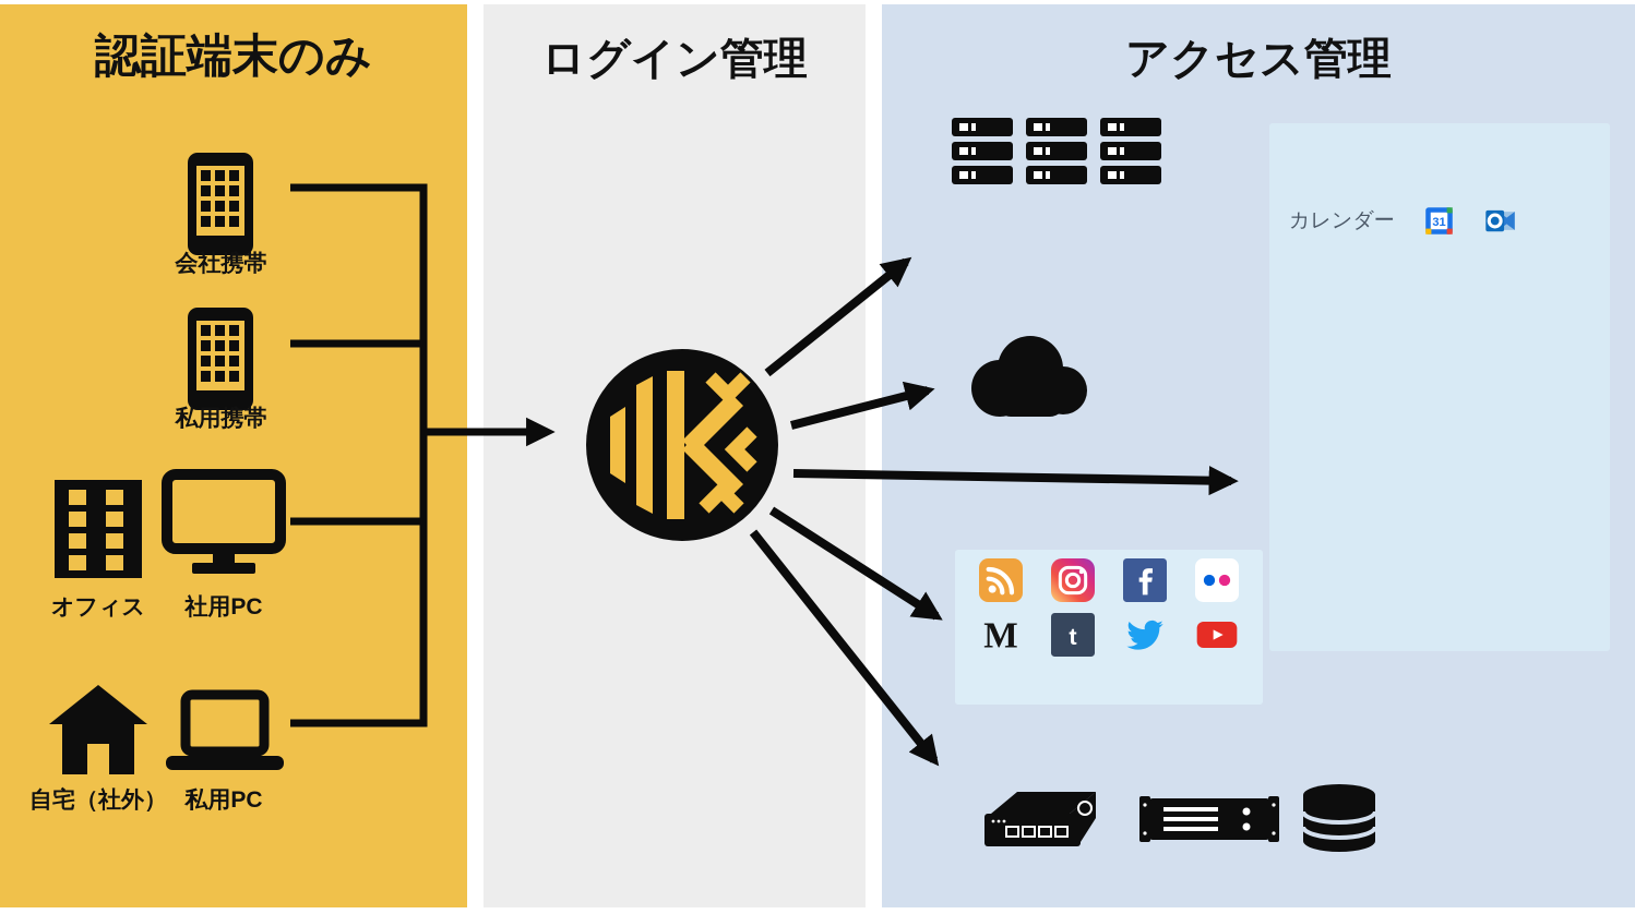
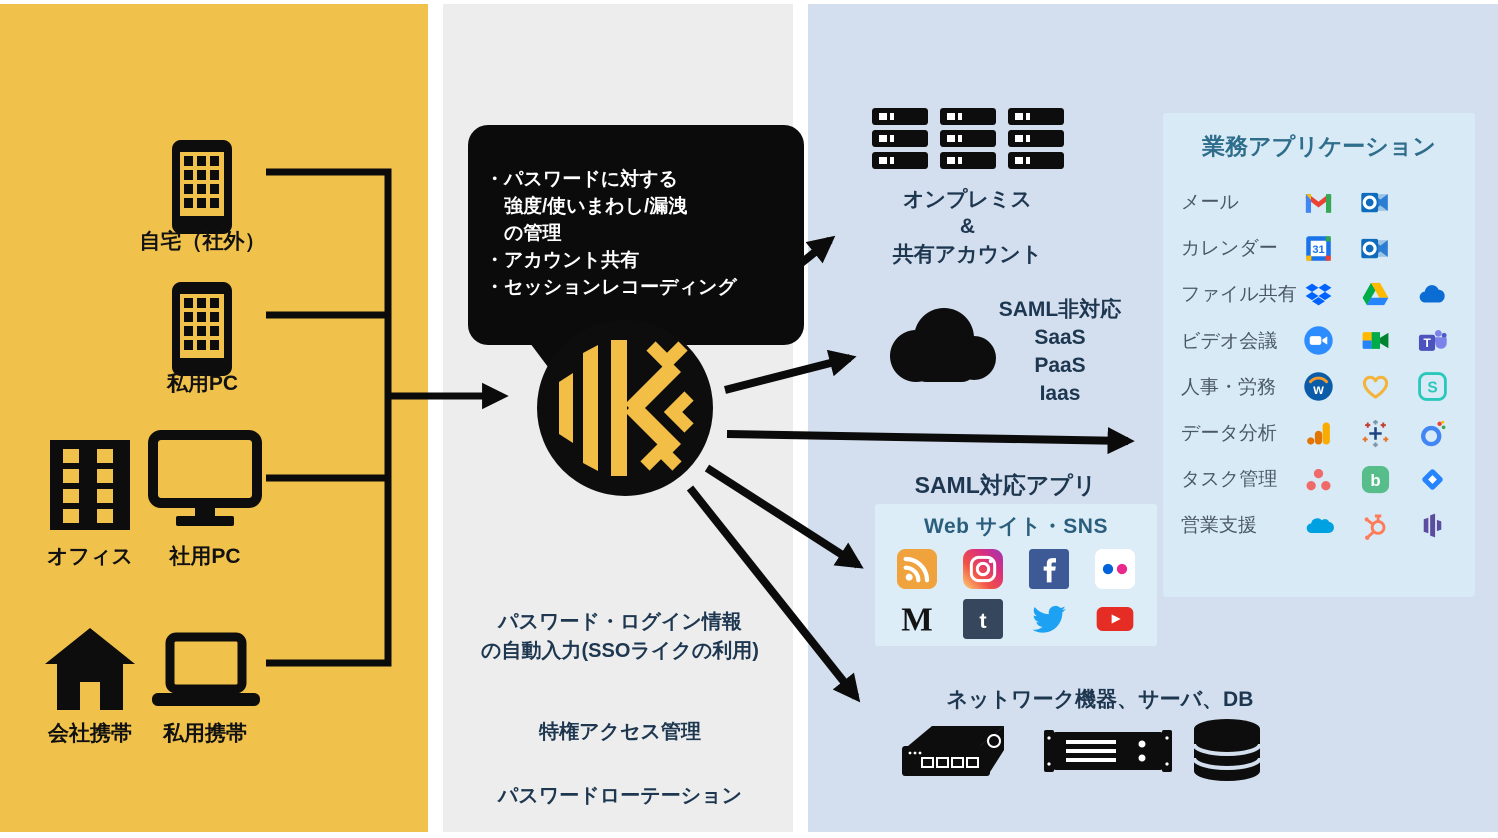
- 認証端末のみ
- ログイン管理
- アクセス管理
- 会社携帯
+ 自宅（社外）
- 私用携帯
+ 私用PC
  オフィス
  社用PC
- 自宅（社外）
+ 会社携帯
- 私用PC
+ 私用携帯
+ ・パスワードに対する
+ 強度/使いまわし/漏洩
+ の管理
+ ・アカウント共有
+ ・セッションレコーディング
+ パスワード・ログイン情報
+ の自動入力(SSOライクの利用)
+ 特権アクセス管理
+ パスワードローテーション
+ オンプレミス
+ &
+ 共有アカウント
+ SAML非対応
+ SaaS
+ PaaS
+ Iaas
+ SAML対応アプリ
+ Web サイト・SNS
  M
  t
+ ネットワーク機器、サーバ、DB
+ 業務アプリケーション
+ メール
  カレンダー
  31
+ ファイル共有
+ ビデオ会議
+ T
+ 人事・労務
+ w
+ S
+ データ分析
+ タスク管理
+ b
+ 営業支援
